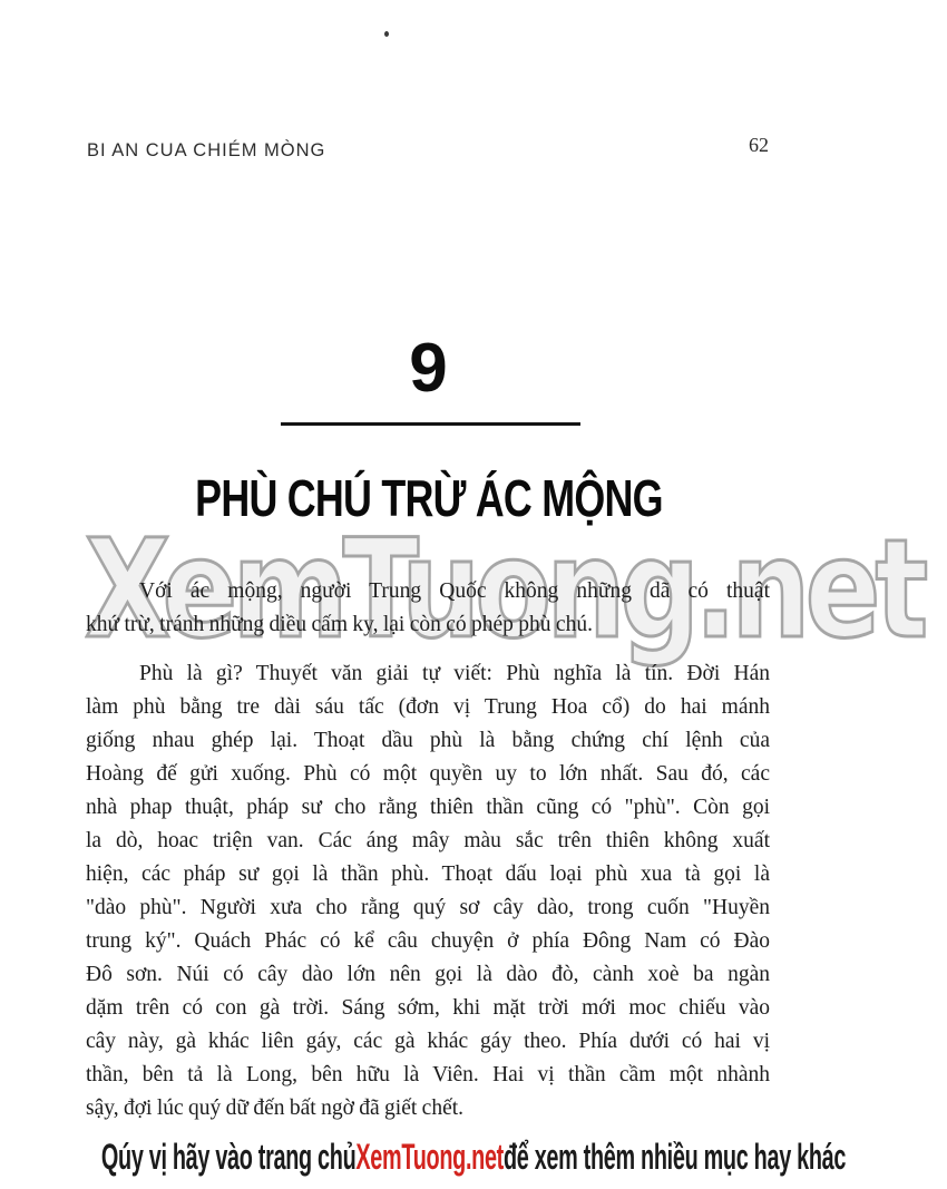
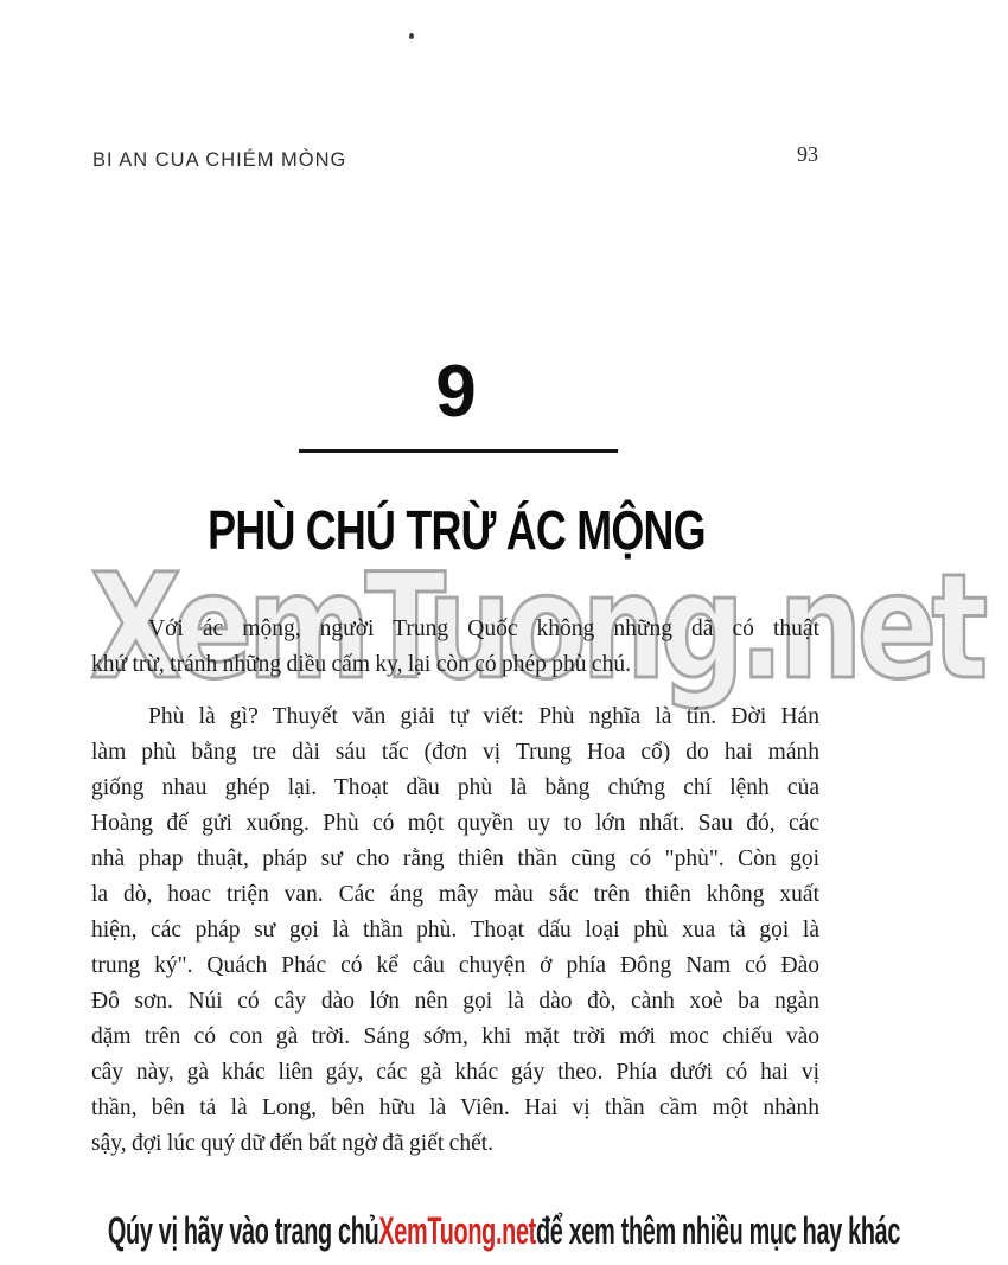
  BI AN CUA CHIÉM MÒNG
- 62
+ 93
  9
  PHÙ CHÚ TRỪ ÁC MỘNG
  XemTuong.net
  Với ác mộng, người Trung Quốc không những dã có thuật
  khứ trừ, tránh những diều cấm ky, lại còn có phép phù chú.
  Phù là gì? Thuyết văn giải tự viết: Phù nghĩa là tín. Đời Hán
  làm phù bằng tre dài sáu tấc (đơn vị Trung Hoa cổ) do hai mánh
  giống nhau ghép lại. Thoạt dầu phù là bằng chứng chí lệnh của
  Hoàng đế gửi xuống. Phù có một quyền uy to lớn nhất. Sau đó, các
  nhà phap thuật, pháp sư cho rằng thiên thần cũng có "phù". Còn gọi
  la dò, hoac triện van. Các áng mây màu sắc trên thiên không xuất
  hiện, các pháp sư gọi là thần phù. Thoạt dấu loại phù xua tà gọi là
- "dào phù". Người xưa cho rằng quý sơ cây dào, trong cuốn "Huyền
  trung ký". Quách Phác có kể câu chuyện ở phía Đông Nam có Đào
  Đô sơn. Núi có cây dào lớn nên gọi là dào đò, cành xoè ba ngàn
  dặm trên có con gà trời. Sáng sớm, khi mặt trời mới moc chiếu vào
  cây này, gà khác liên gáy, các gà khác gáy theo. Phía dưới có hai vị
  thần, bên tả là Long, bên hữu là Viên. Hai vị thần cầm một nhành
  sậy, đợi lúc quý dữ đến bất ngờ đã giết chết.
  Qúy vị hãy vào trang chủ
  XemTuong.net
  để xem thêm nhiều mục hay khác
